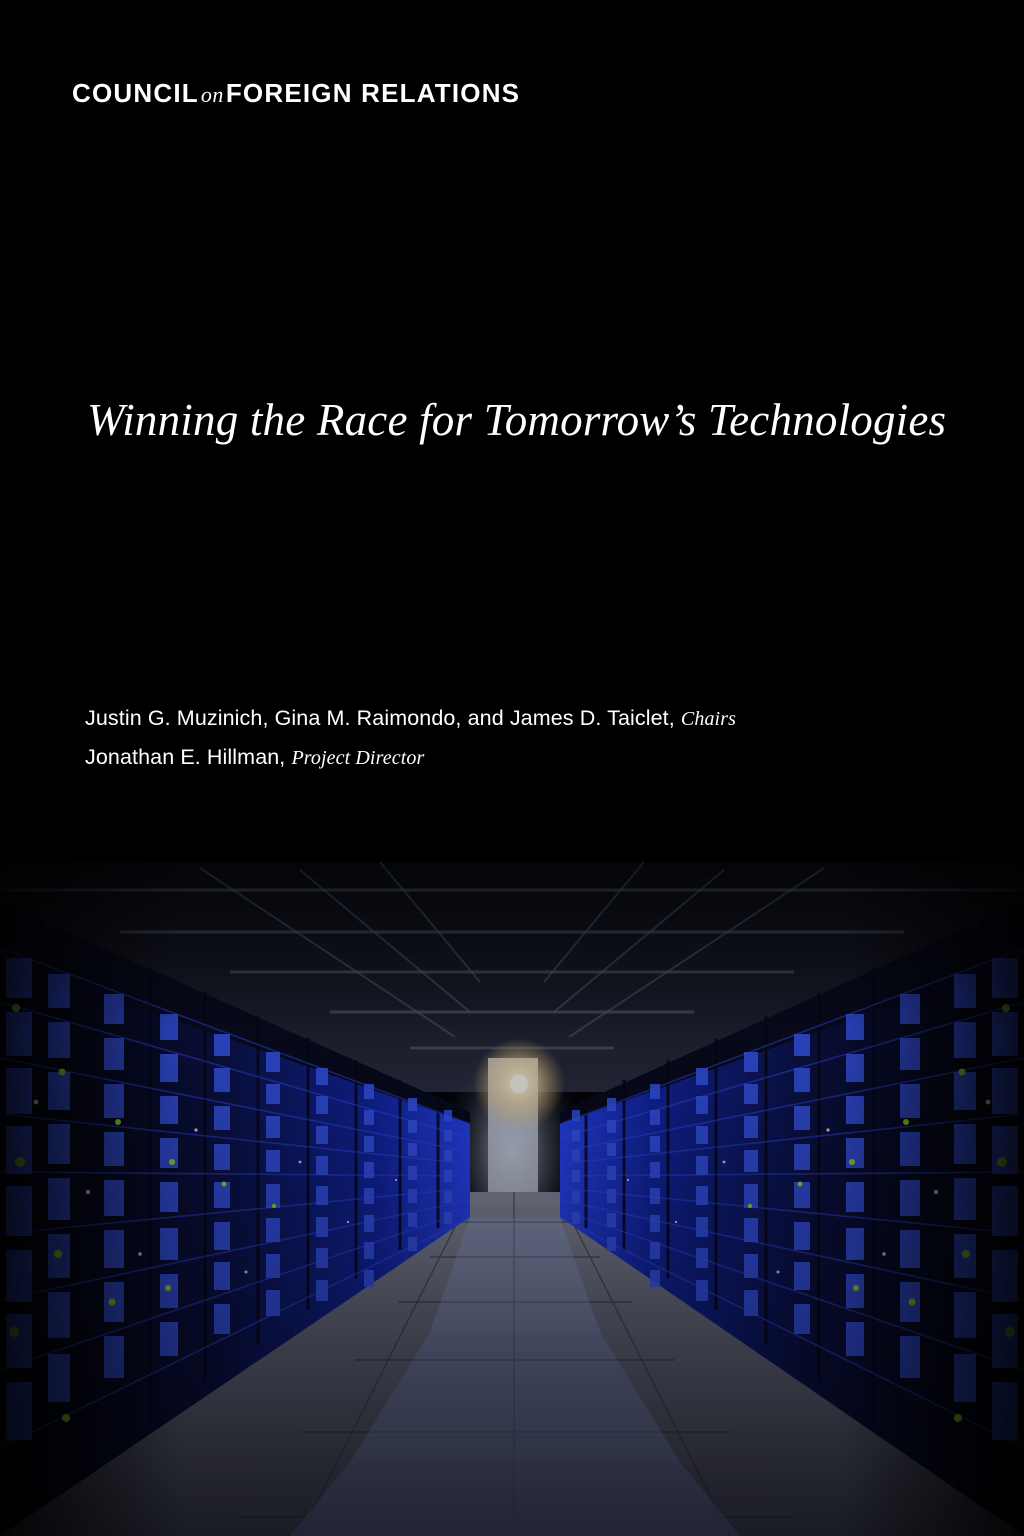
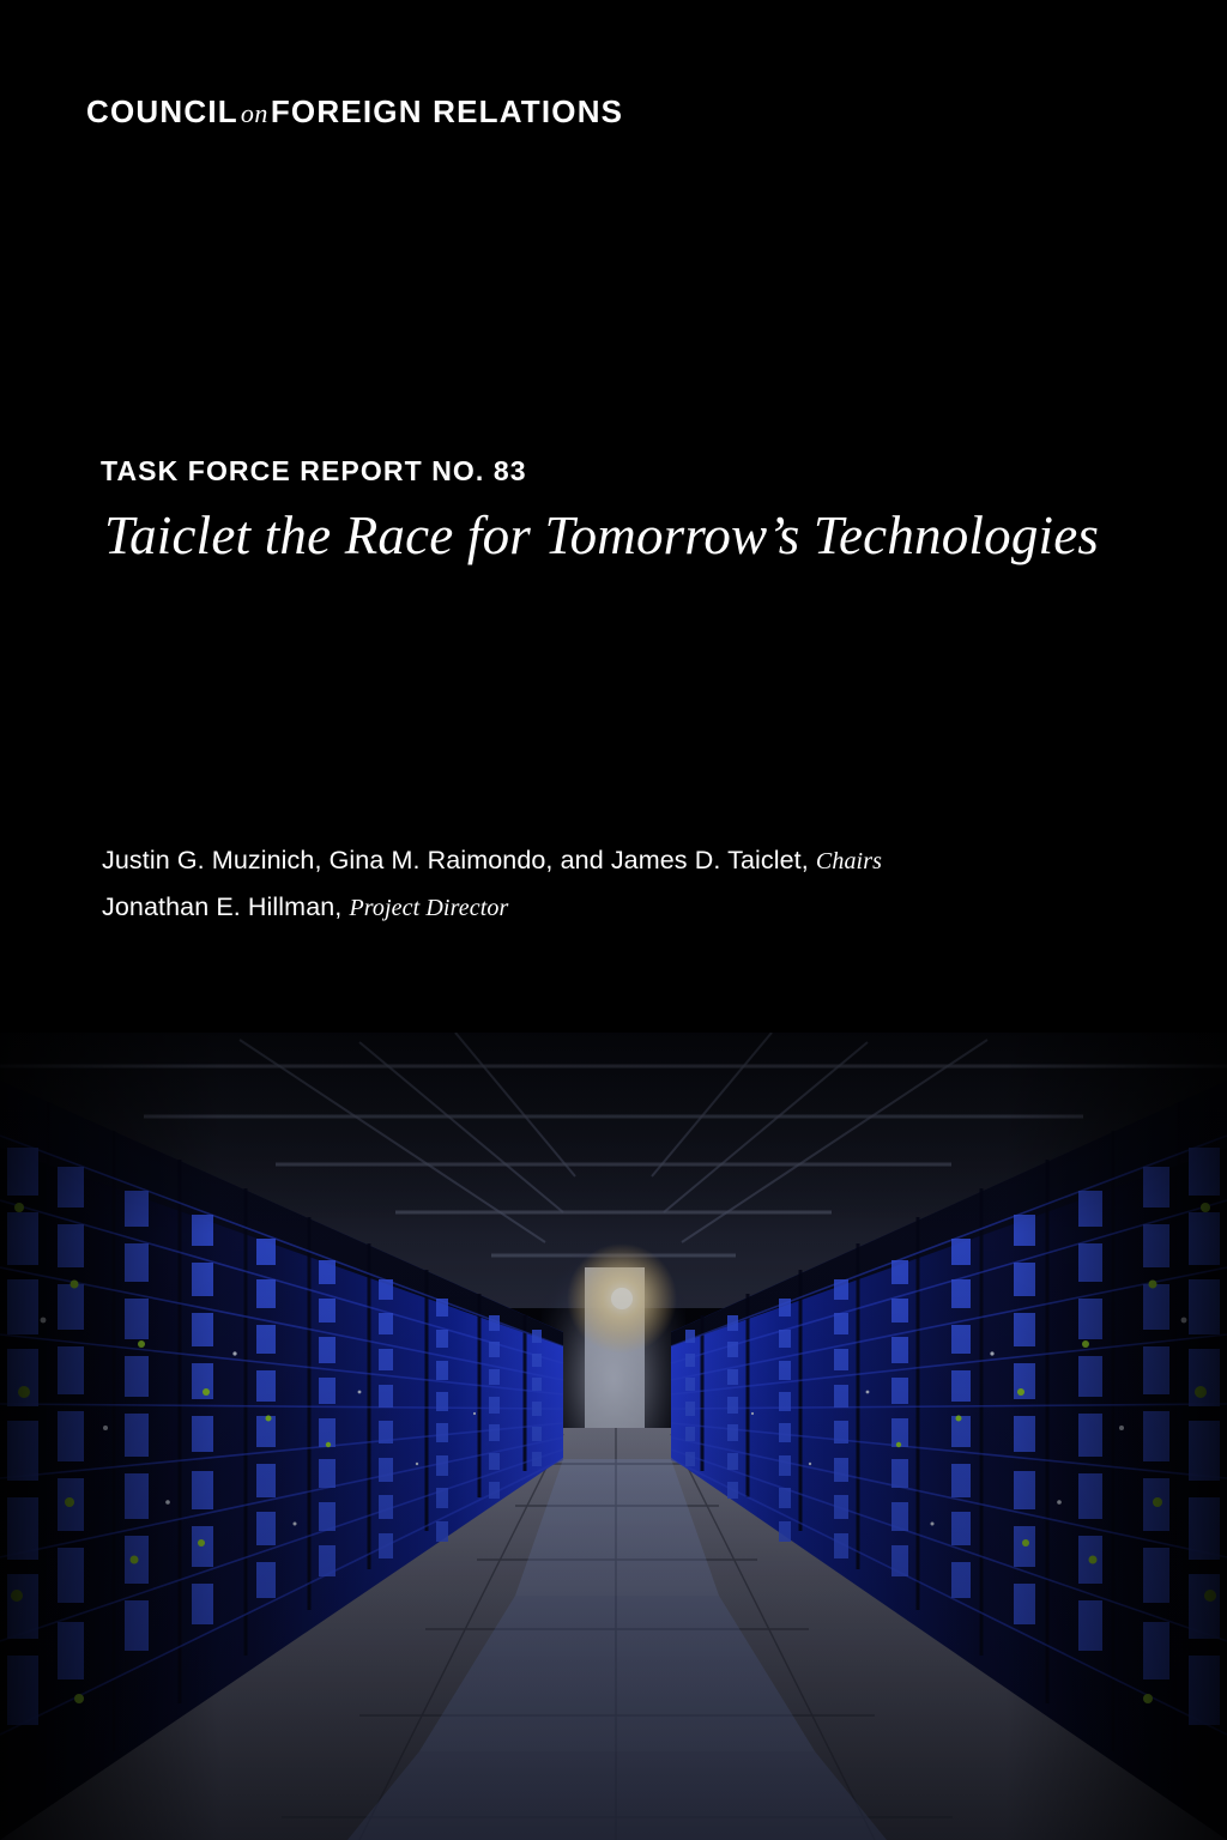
  COUNCILonFOREIGN RELATIONS
+ TASK FORCE REPORT NO. 83
- Winning the Race for Tomorrow’s Technologies
+ Taiclet the Race for Tomorrow’s Technologies
  Justin G. Muzinich, Gina M. Raimondo, and James D. Taiclet, Chairs
  Jonathan E. Hillman, Project Director
